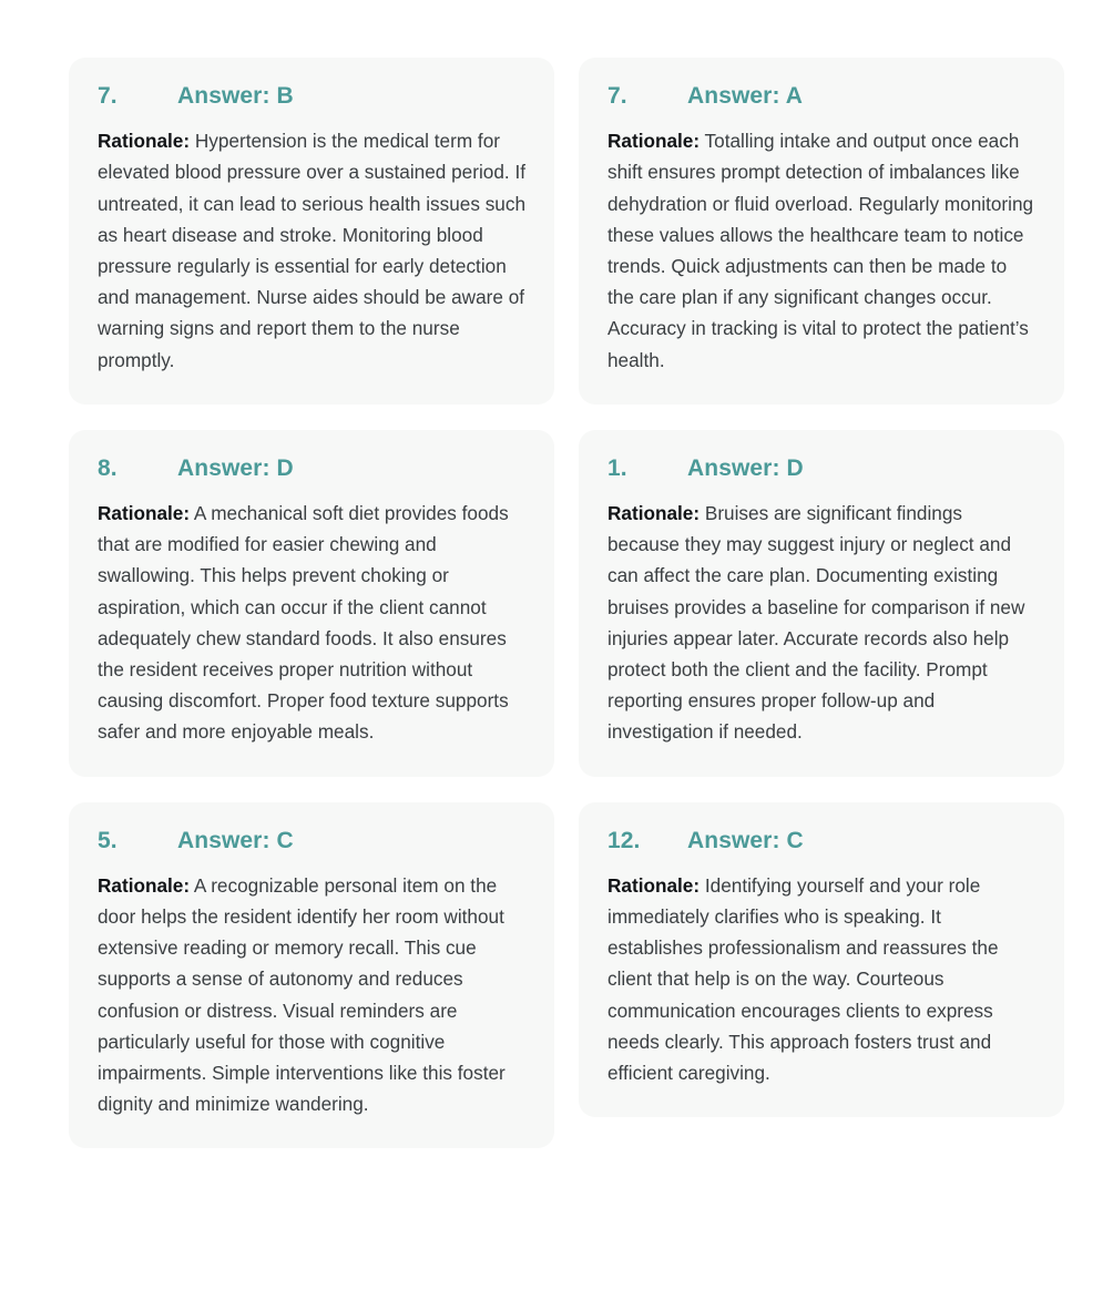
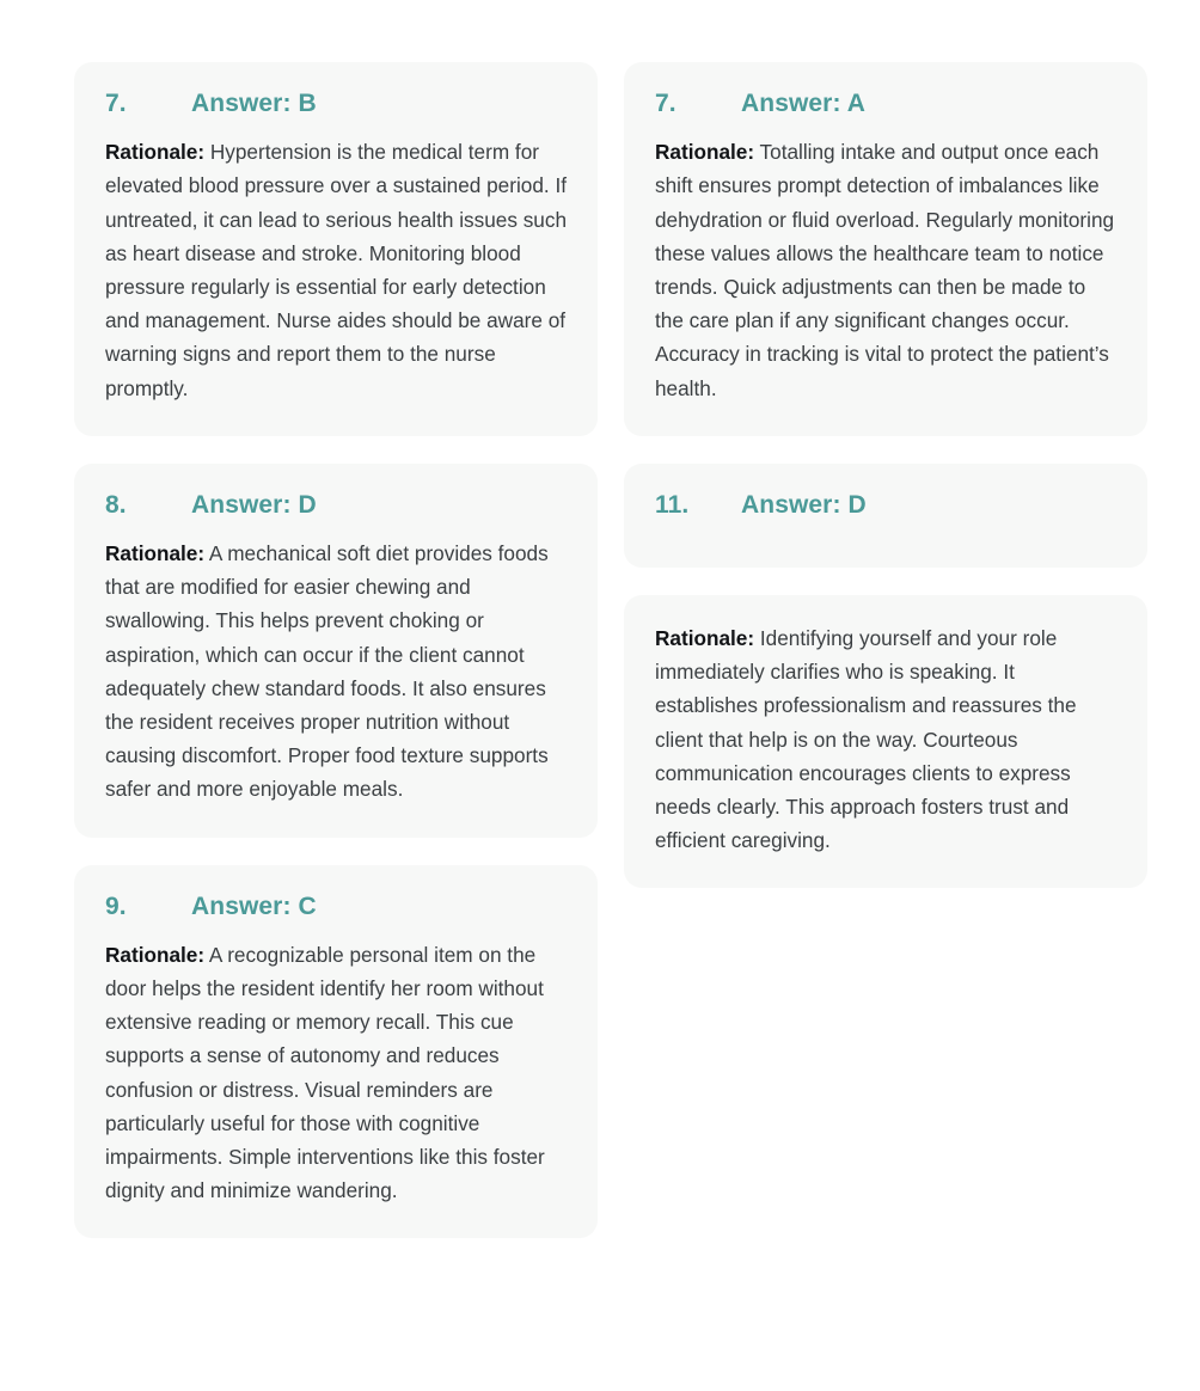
  7. Answer: B
  Rationale: Hypertension is the medical term for elevated blood pressure over a sustained period. If untreated, it can lead to serious health issues such as heart disease and stroke. Monitoring blood pressure regularly is essential for early detection and management. Nurse aides should be aware of warning signs and report them to the nurse promptly.
  8. Answer: D
  Rationale: A mechanical soft diet provides foods that are modified for easier chewing and swallowing. This helps prevent choking or aspiration, which can occur if the client cannot adequately chew standard foods. It also ensures the resident receives proper nutrition without causing discomfort. Proper food texture supports safer and more enjoyable meals.
- 5. Answer: C
+ 9. Answer: C
  Rationale: A recognizable personal item on the door helps the resident identify her room without extensive reading or memory recall. This cue supports a sense of autonomy and reduces confusion or distress. Visual reminders are particularly useful for those with cognitive impairments. Simple interventions like this foster dignity and minimize wandering.
  7. Answer: A
  Rationale: Totalling intake and output once each shift ensures prompt detection of imbalances like dehydration or fluid overload. Regularly monitoring these values allows the healthcare team to notice trends. Quick adjustments can then be made to the care plan if any significant changes occur. Accuracy in tracking is vital to protect the patient’s health.
- 1. Answer: D
+ 11. Answer: D
- Rationale: Bruises are significant findings because they may suggest injury or neglect and can affect the care plan. Documenting existing bruises provides a baseline for comparison if new injuries appear later. Accurate records also help protect both the client and the facility. Prompt reporting ensures proper follow-up and investigation if needed.
- 12. Answer: C
  Rationale: Identifying yourself and your role immediately clarifies who is speaking. It establishes professionalism and reassures the client that help is on the way. Courteous communication encourages clients to express needs clearly. This approach fosters trust and efficient caregiving.
